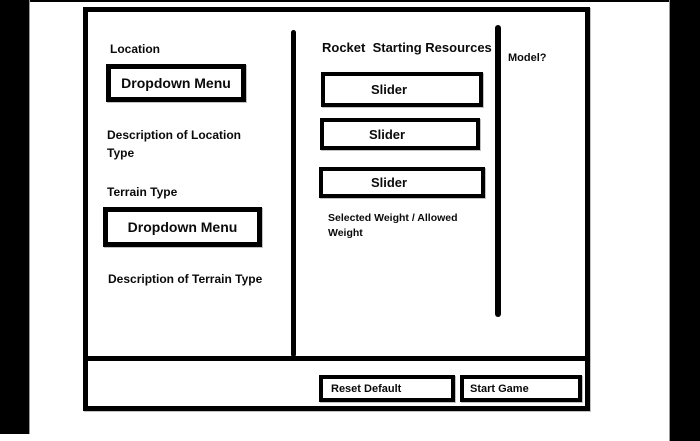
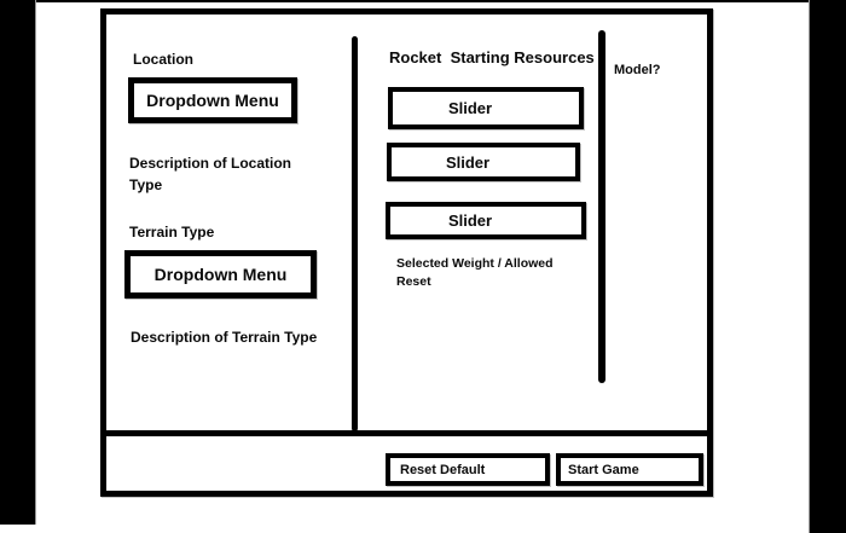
  Location
  Dropdown Menu
  Description of Location Type
  Terrain Type
  Dropdown Menu
  Description of Terrain Type
  Rocket Starting Resources
  Slider
  Slider
  Slider
- Selected Weight / Allowed Weight
+ Selected Weight / Allowed Reset
  Model?
  Reset Default
  Start Game
